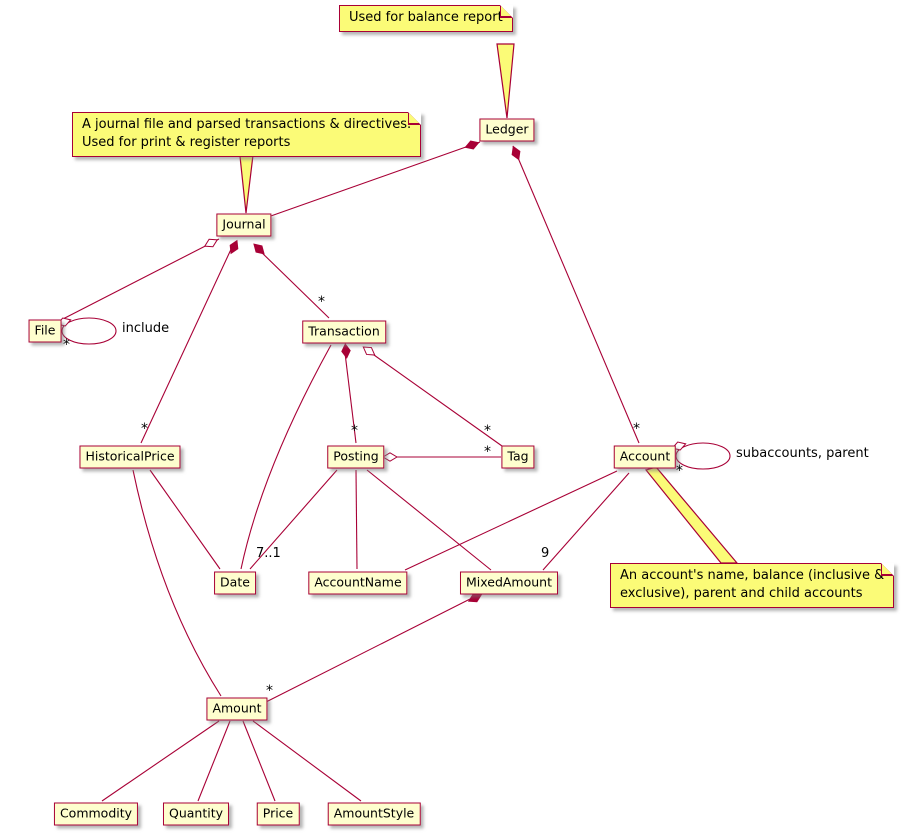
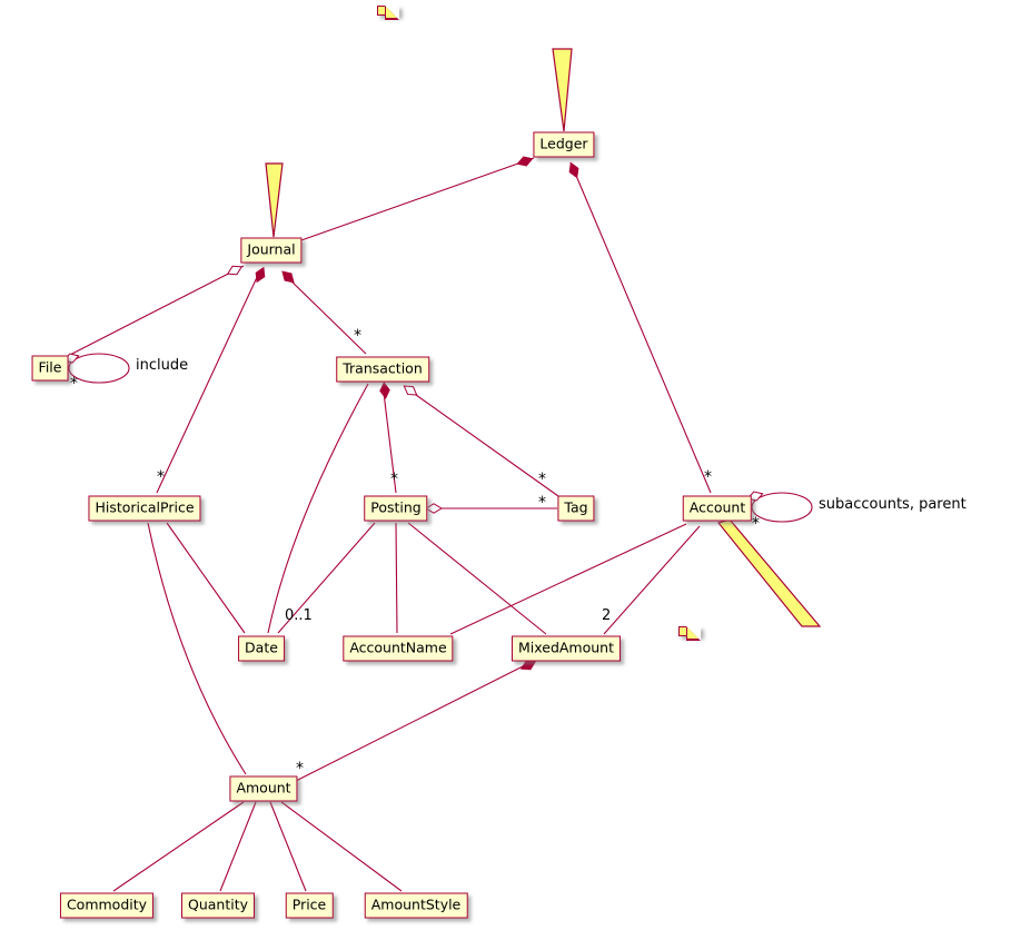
- Used for balance report
- A journal file and parsed transactions & directives.
- Used for print & register reports
- An account's name, balance (inclusive &
- exclusive), parent and child accounts
  Ledger
  Journal
  File
  Transaction
  HistoricalPrice
  Posting
  Tag
  Account
  Date
  AccountName
  MixedAmount
  Amount
  Commodity
  Quantity
  Price
  AmountStyle
  include
  subaccounts, parent
  *
  *
  *
  *
  *
  *
  *
  *
  *
- 7..1
+ 0..1
- 9
+ 2
